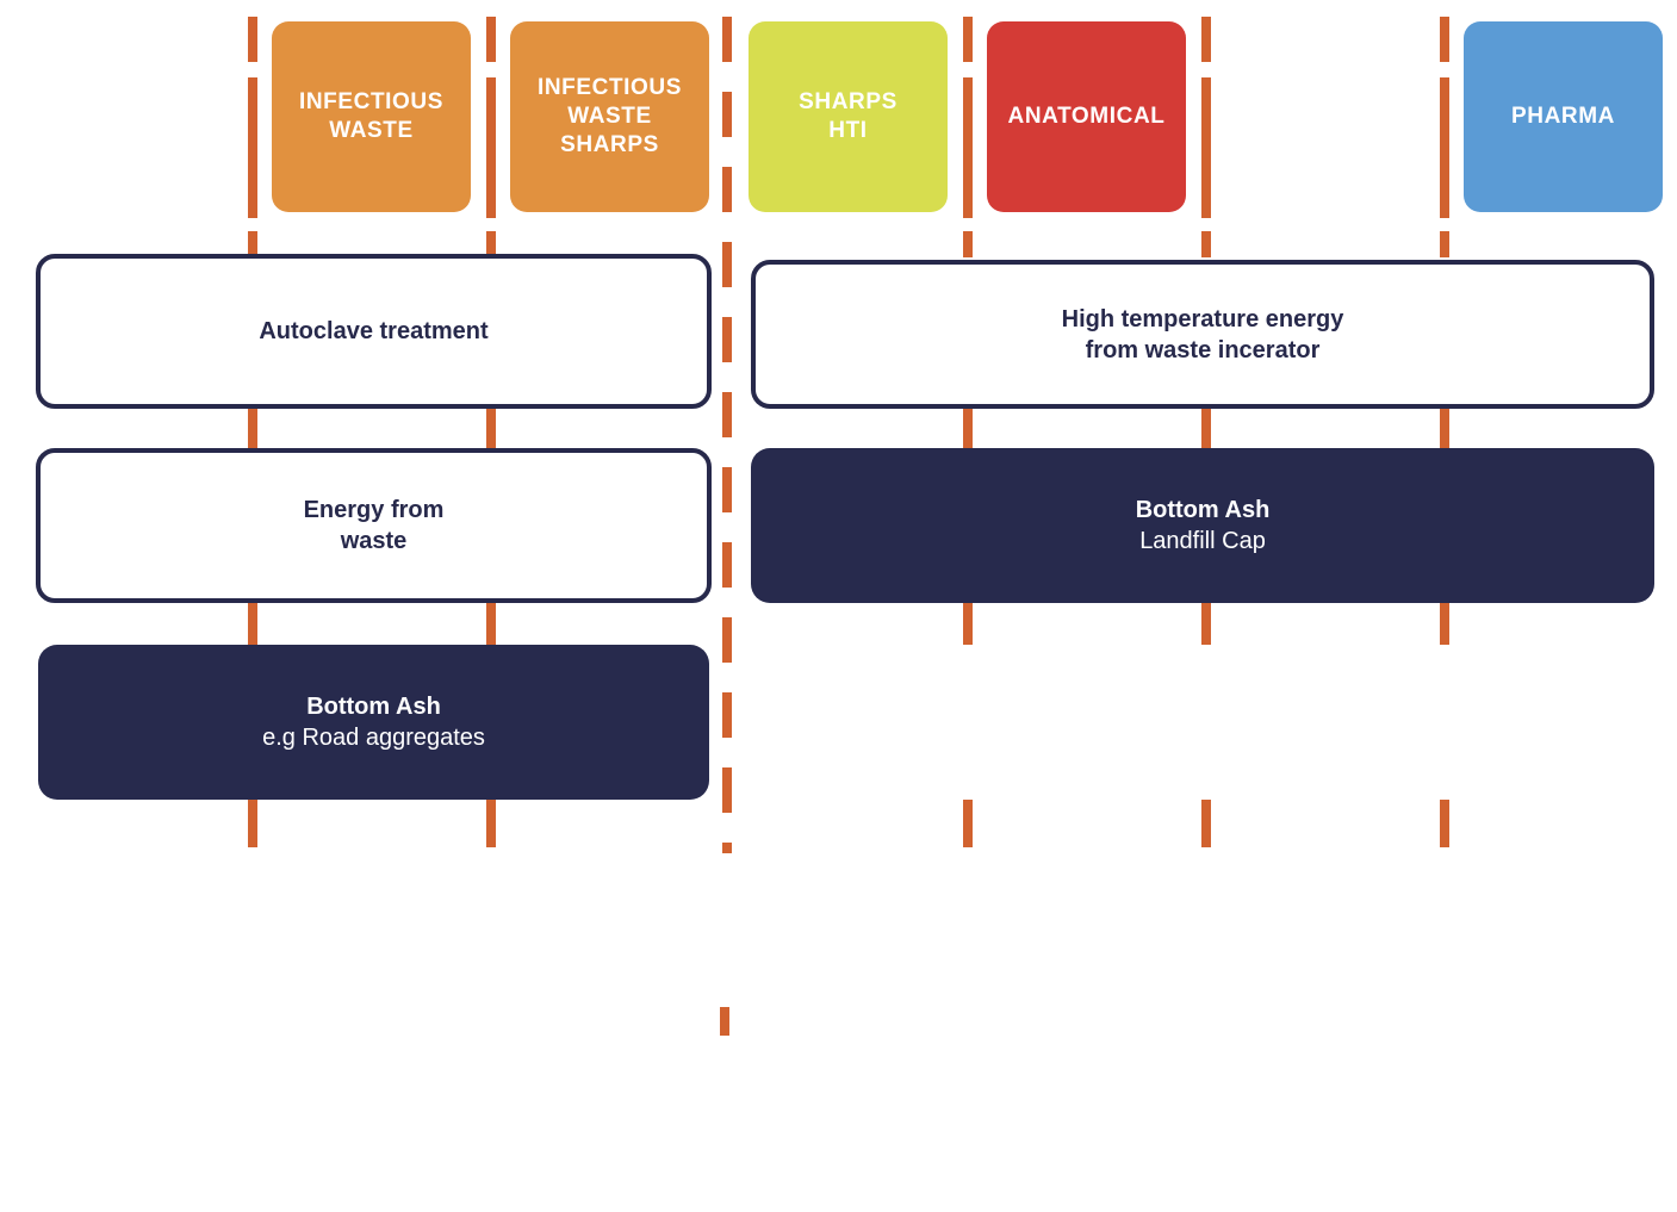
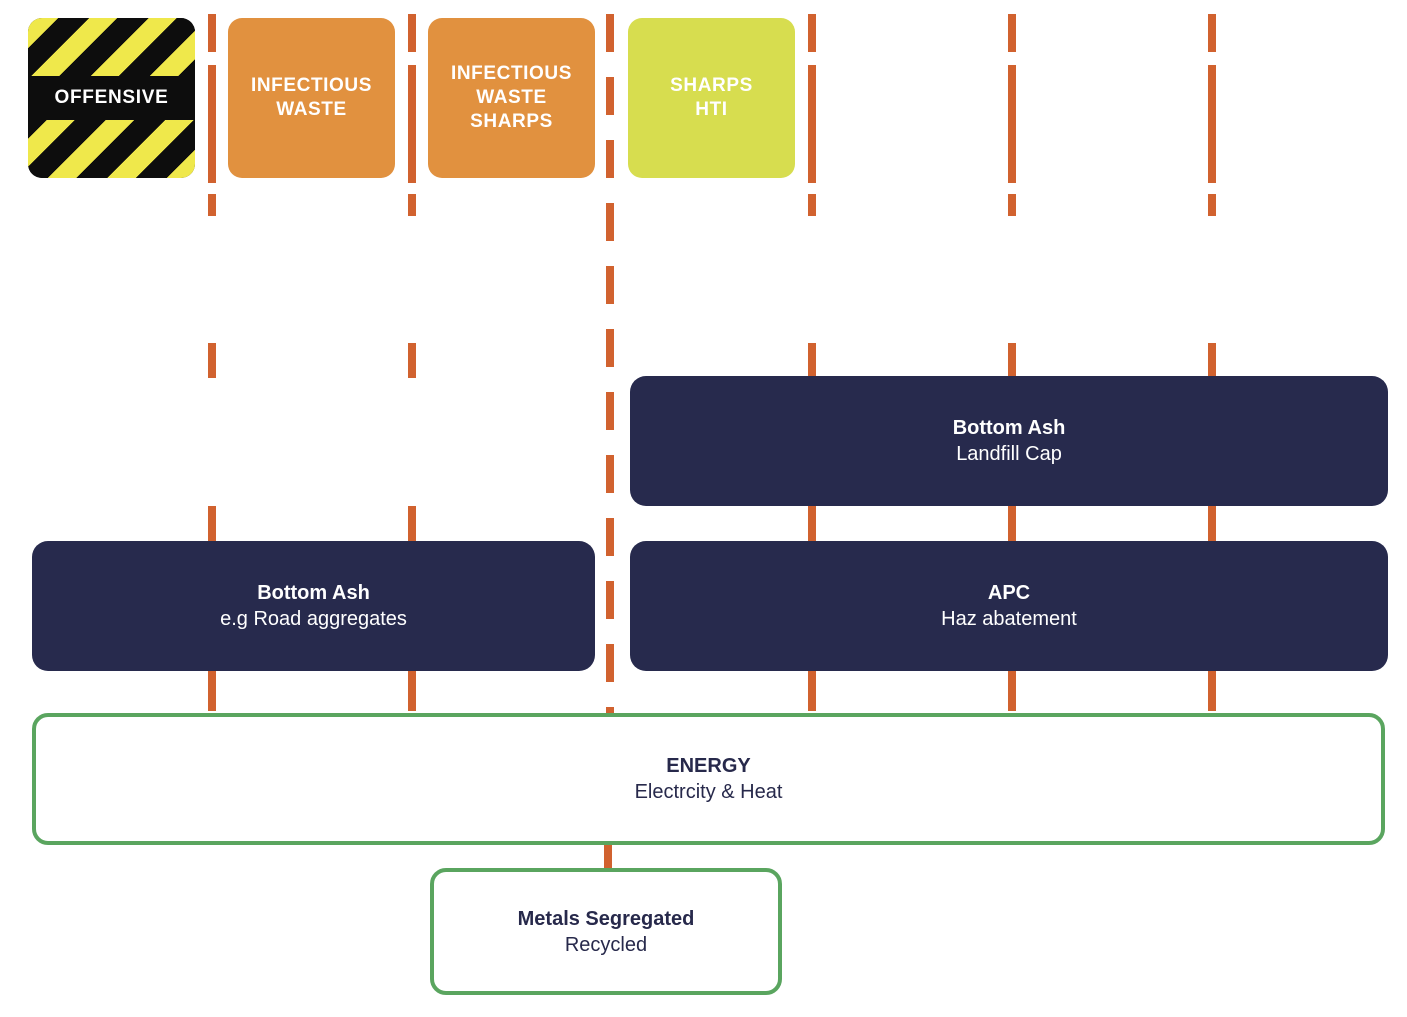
+ OFFENSIVE
  INFECTIOUS
  WASTE
  INFECTIOUS
  WASTE
  SHARPS
  SHARPS
  HTI
- ANATOMICAL
- PHARMA
- Autoclave treatment
- High temperature energy
- from waste incerator
- Energy from
- waste
  Bottom Ash
  Landfill Cap
  Bottom Ash
  e.g Road aggregates
+ APC
+ Haz abatement
+ ENERGY
+ Electrcity & Heat
+ Metals Segregated
+ Recycled
